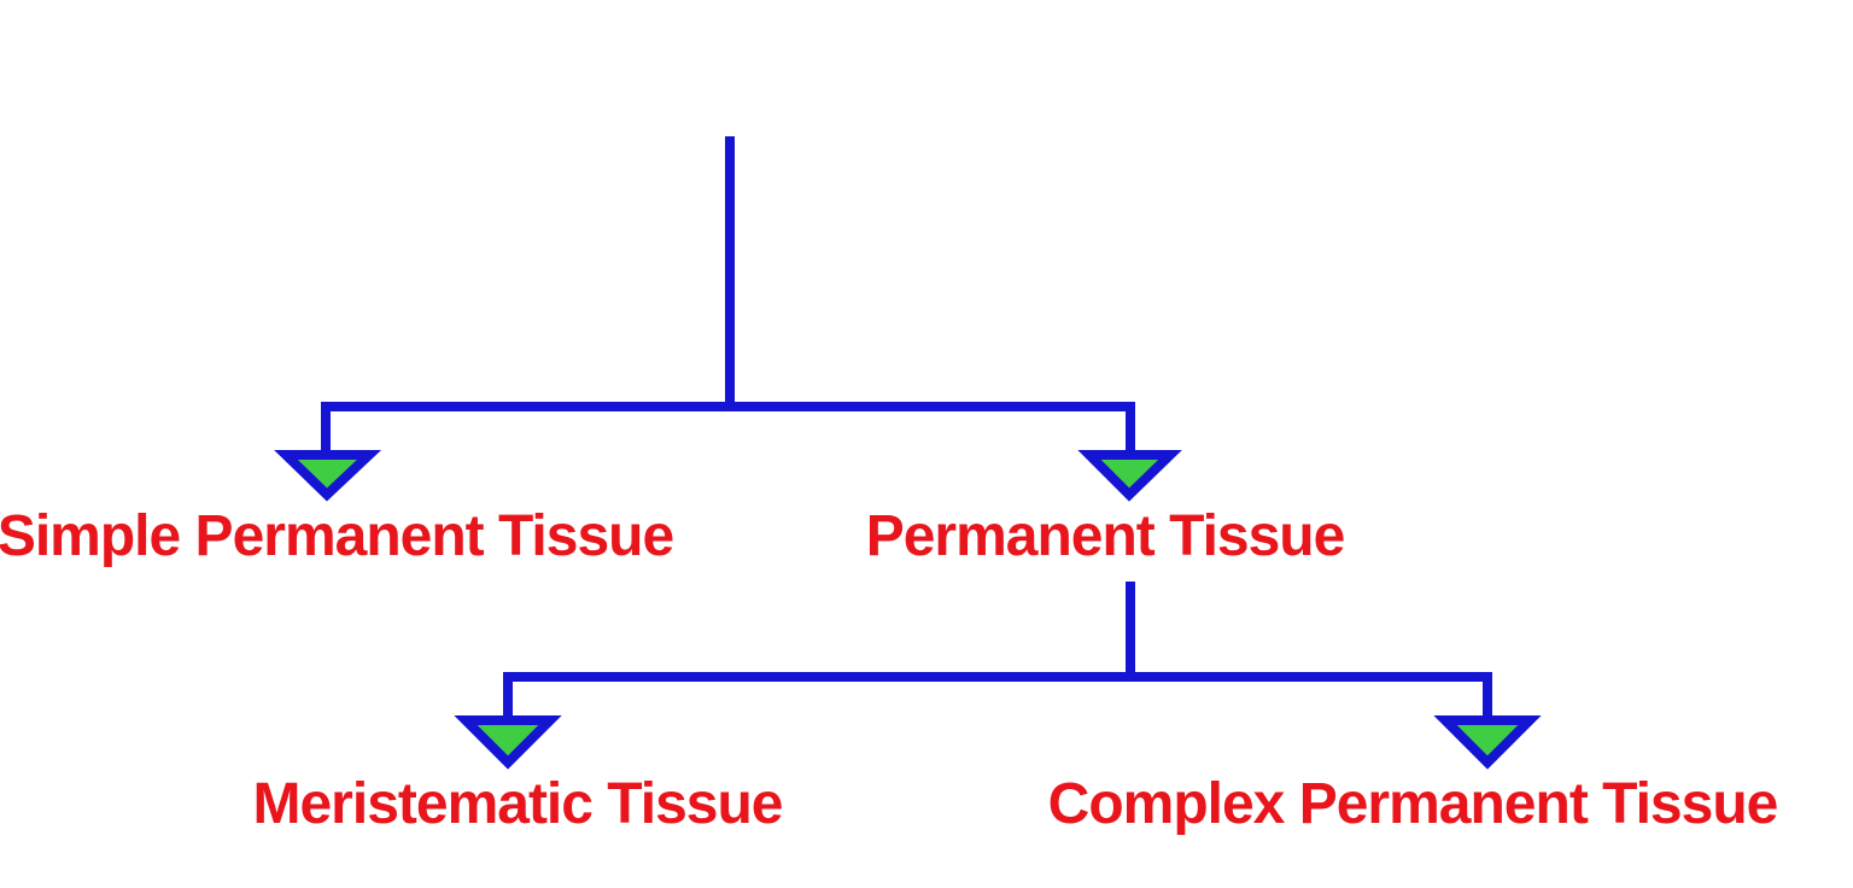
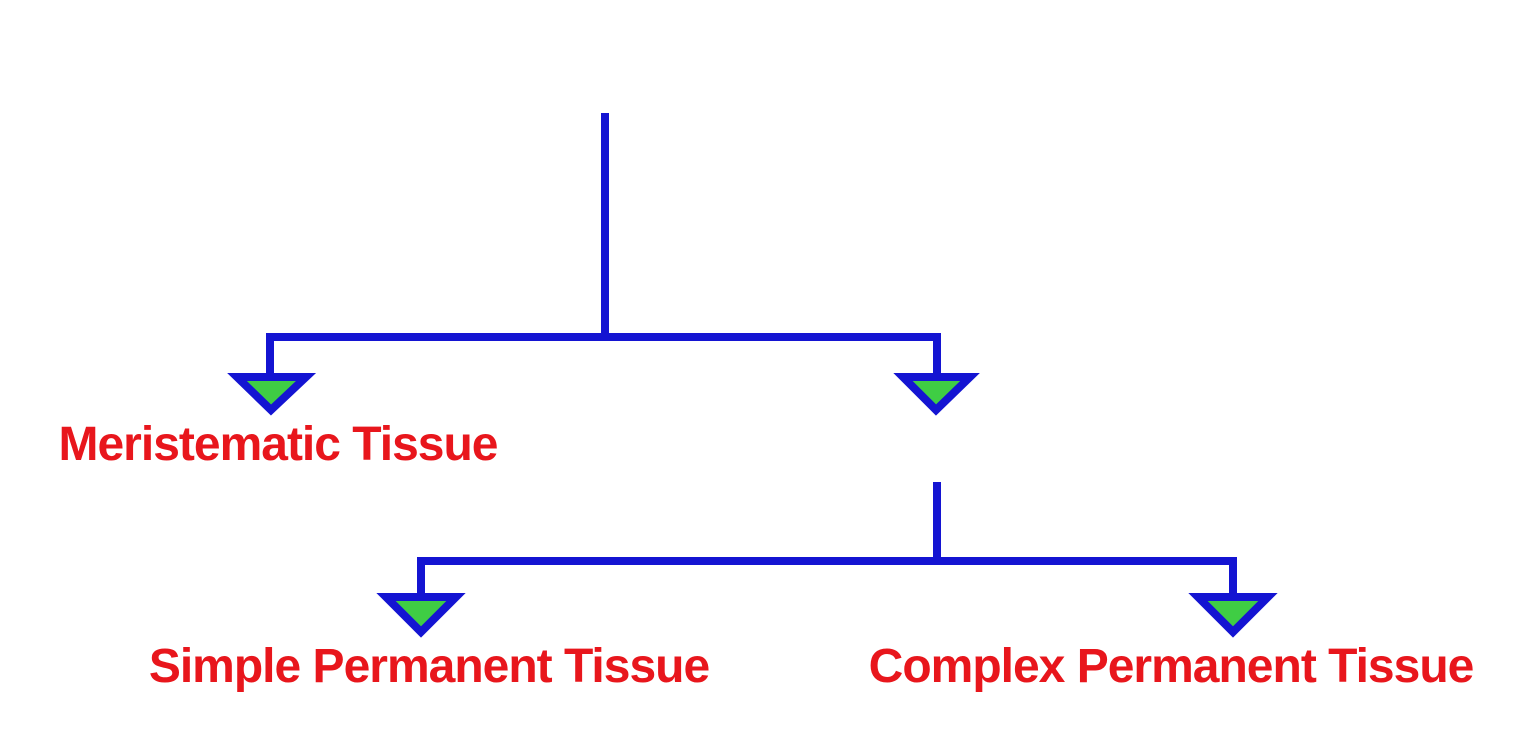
- Simple Permanent Tissue
+ Meristematic Tissue
- Permanent Tissue
- Meristematic Tissue
+ Simple Permanent Tissue
  Complex Permanent Tissue
